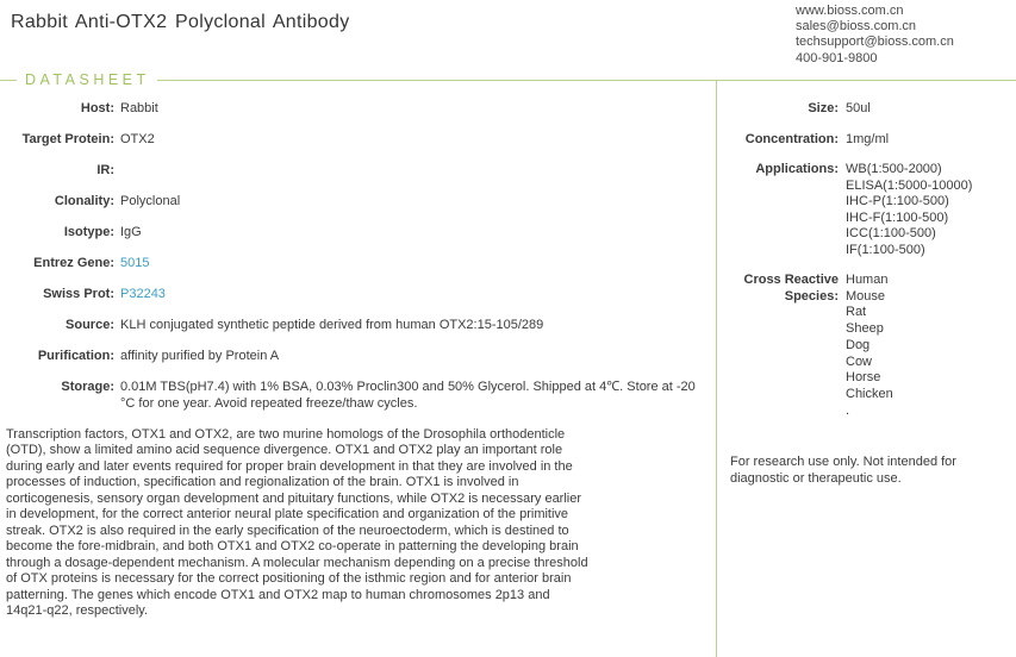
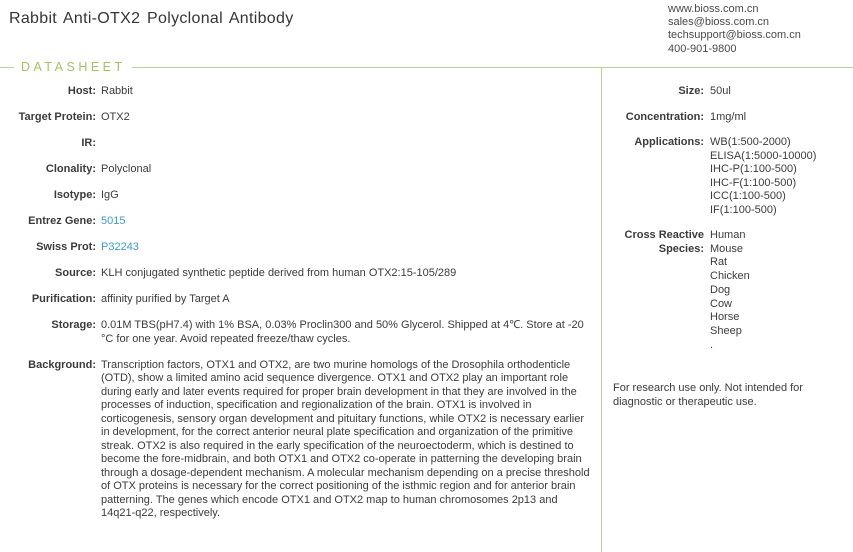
  Rabbit Anti-OTX2 Polyclonal Antibody
  www.bioss.com.cn
  sales@bioss.com.cn
  techsupport@bioss.com.cn
  400-901-9800
  DATASHEET
  Host:
  Rabbit
  Target Protein:
  OTX2
  IR:
  Clonality:
  Polyclonal
  Isotype:
  IgG
  Entrez Gene:
  5015
  Swiss Prot:
  P32243
  Source:
  KLH conjugated synthetic peptide derived from human OTX2:15-105/289
  Purification:
- affinity purified by Protein A
+ affinity purified by Target A
  Storage:
  0.01M TBS(pH7.4) with 1% BSA, 0.03% Proclin300 and 50% Glycerol. Shipped at 4℃. Store at -20 °C for one year. Avoid repeated freeze/thaw cycles.
+ Background:
  Transcription factors, OTX1 and OTX2, are two murine homologs of the Drosophila orthodenticle (OTD), show a limited amino acid sequence divergence. OTX1 and OTX2 play an important role during early and later events required for proper brain development in that they are involved in the processes of induction, specification and regionalization of the brain. OTX1 is involved in corticogenesis, sensory organ development and pituitary functions, while OTX2 is necessary earlier in development, for the correct anterior neural plate specification and organization of the primitive streak. OTX2 is also required in the early specification of the neuroectoderm, which is destined to become the fore-midbrain, and both OTX1 and OTX2 co-operate in patterning the developing brain through a dosage-dependent mechanism. A molecular mechanism depending on a precise threshold of OTX proteins is necessary for the correct positioning of the isthmic region and for anterior brain patterning. The genes which encode OTX1 and OTX2 map to human chromosomes 2p13 and 14q21-q22, respectively.
  Size:
  50ul
  Concentration:
  1mg/ml
  Applications:
  WB(1:500-2000)
  ELISA(1:5000-10000)
  IHC-P(1:100-500)
  IHC-F(1:100-500)
  ICC(1:100-500)
  IF(1:100-500)
  Cross Reactive
  Species:
  Human
  Mouse
  Rat
- Sheep
+ Chicken
  Dog
  Cow
  Horse
- Chicken
+ Sheep
  .
  For research use only. Not intended for diagnostic or therapeutic use.
